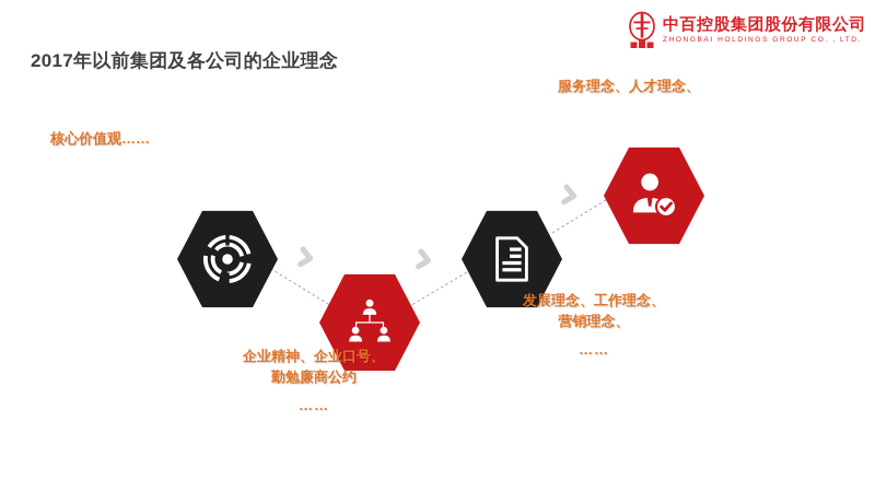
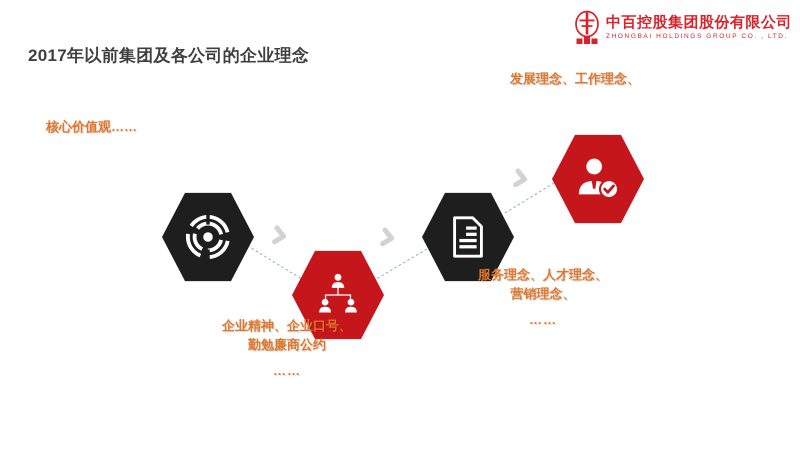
  2017年以前集团及各公司的企业理念
  中百控股集团股份有限公司
  核心价值观……
  企业精神、企业口号、
  勤勉廉商公约
  ……
- 发展理念、工作理念、
+ 服务理念、人才理念、
  营销理念、
  ……
- 服务理念、人才理念、
+ 发展理念、工作理念、
